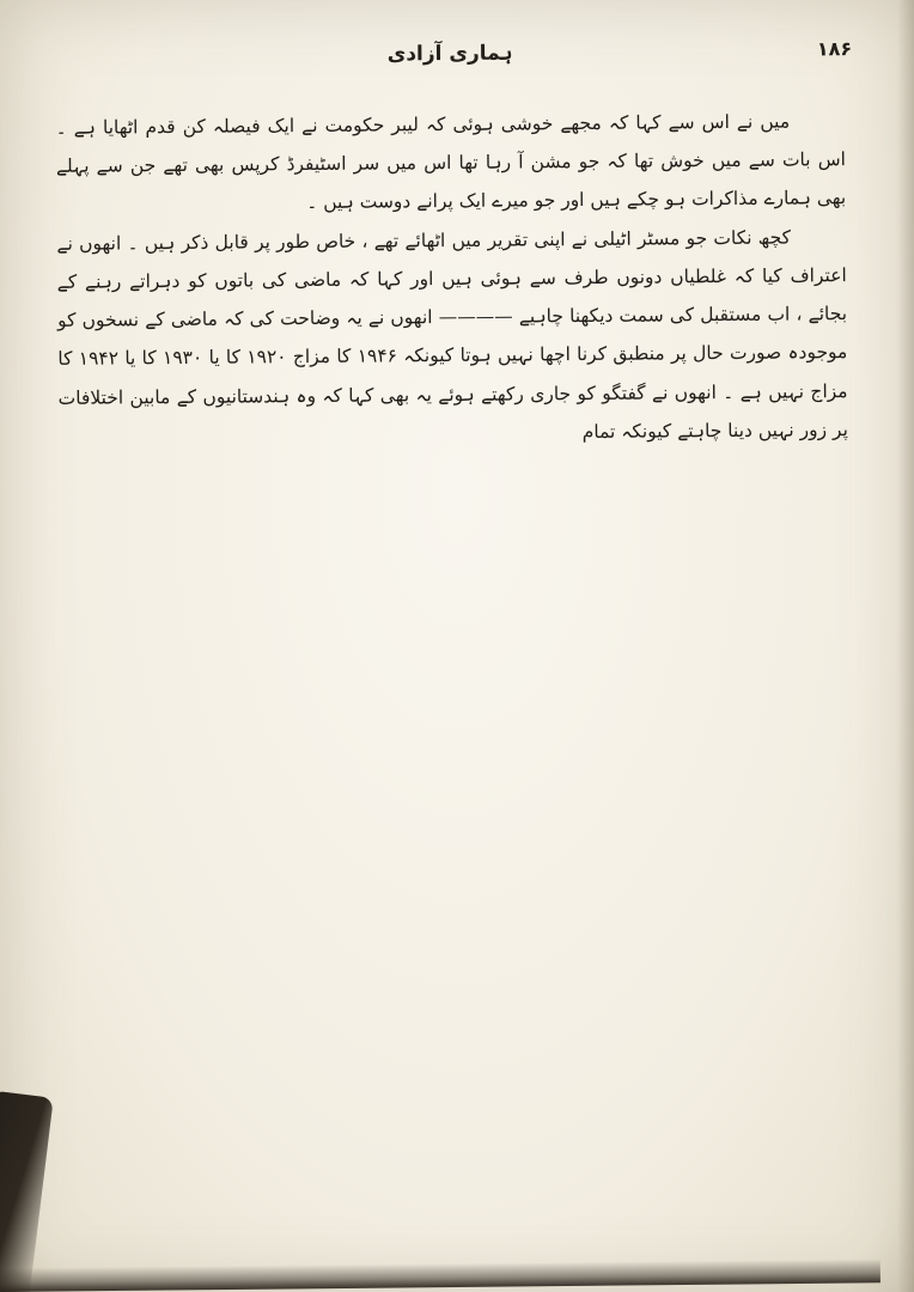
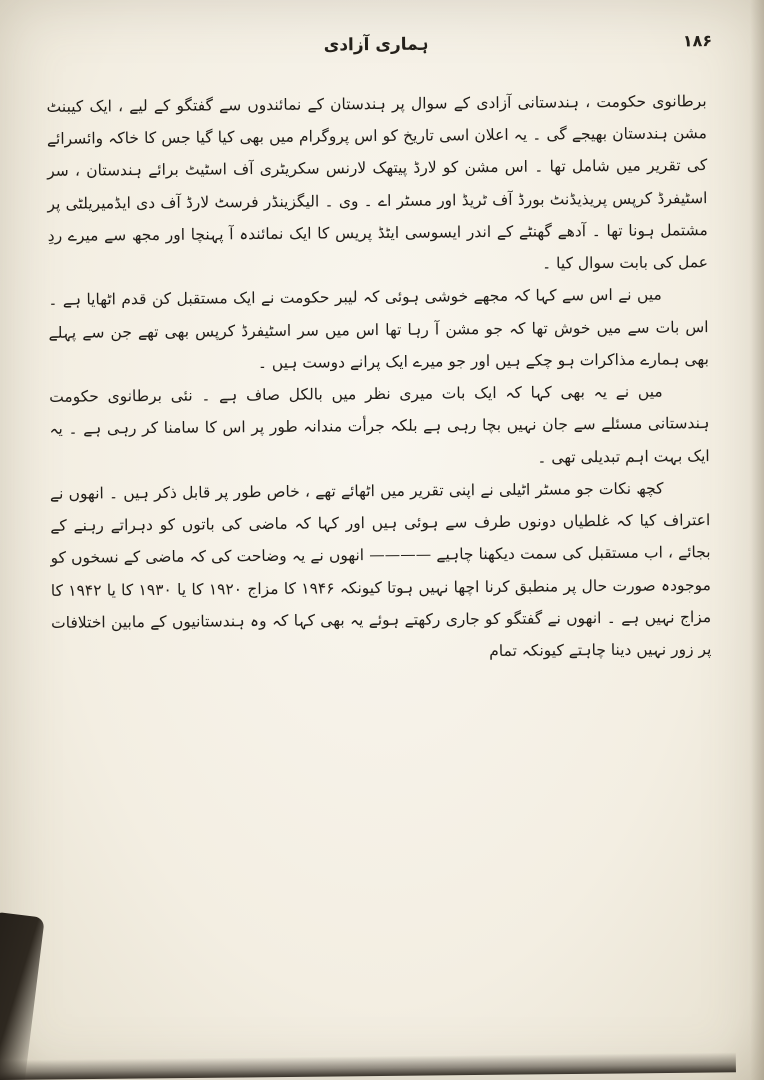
  ہماری آزادی
  ۱۸۶
+ برطانوی حکومت ، ہندستانی آزادی کے سوال پر ہندستان کے نمائندوں سے گفتگو کے لیے ، ایک کیبنٹ مشن ہندستان بھیجے گی ۔ یہ اعلان اسی تاریخ کو اس پروگرام میں بھی کیا گیا جس کا خاکہ وائسرائے کی تقریر میں شامل تھا ۔ اس مشن کو لارڈ پیتھک لارنس سکریٹری آف اسٹیٹ برائے ہندستان ، سر اسٹیفرڈ کرپس پریذیڈنٹ بورڈ آف ٹریڈ اور مسٹر اے ۔ وی ۔ الیگزینڈر فرسٹ لارڈ آف دی ایڈمیریلٹی پر مشتمل ہونا تھا ۔ آدھے گھنٹے کے اندر ایسوسی ایٹڈ پریس کا ایک نمائندہ آ پہنچا اور مجھ سے میرے ردِ عمل کی بابت سوال کیا ۔
- میں نے اس سے کہا کہ مجھے خوشی ہوئی کہ لیبر حکومت نے ایک فیصلہ کن قدم اٹھایا ہے ۔ اس بات سے میں خوش تھا کہ جو مشن آ رہا تھا اس میں سر اسٹیفرڈ کرپس بھی تھے جن سے پہلے بھی ہمارے مذاکرات ہو چکے ہیں اور جو میرے ایک پرانے دوست ہیں ۔
+ میں نے اس سے کہا کہ مجھے خوشی ہوئی کہ لیبر حکومت نے ایک مستقبل کن قدم اٹھایا ہے ۔ اس بات سے میں خوش تھا کہ جو مشن آ رہا تھا اس میں سر اسٹیفرڈ کرپس بھی تھے جن سے پہلے بھی ہمارے مذاکرات ہو چکے ہیں اور جو میرے ایک پرانے دوست ہیں ۔
+ میں نے یہ بھی کہا کہ ایک بات میری نظر میں بالکل صاف ہے ۔ نئی برطانوی حکومت ہندستانی مسئلے سے جان نہیں بچا رہی ہے بلکہ جرأت مندانہ طور پر اس کا سامنا کر رہی ہے ۔ یہ ایک بہت اہم تبدیلی تھی ۔
  کچھ نکات جو مسٹر اٹیلی نے اپنی تقریر میں اٹھائے تھے ، خاص طور پر قابل ذکر ہیں ۔ انھوں نے اعتراف کیا کہ غلطیاں دونوں طرف سے ہوئی ہیں اور کہا کہ ماضی کی باتوں کو دہراتے رہنے کے بجائے ، اب مستقبل کی سمت دیکھنا چاہیے ———— انھوں نے یہ وضاحت کی کہ ماضی کے نسخوں کو موجودہ صورت حال پر منطبق کرنا اچھا نہیں ہوتا کیونکہ ۱۹۴۶ کا مزاج ۱۹۲۰ کا یا ۱۹۳۰ کا یا ۱۹۴۲ کا مزاج نہیں ہے ۔ انھوں نے گفتگو کو جاری رکھتے ہوئے یہ بھی کہا کہ وہ ہندستانیوں کے مابین اختلافات پر زور نہیں دینا چاہتے کیونکہ تمام
